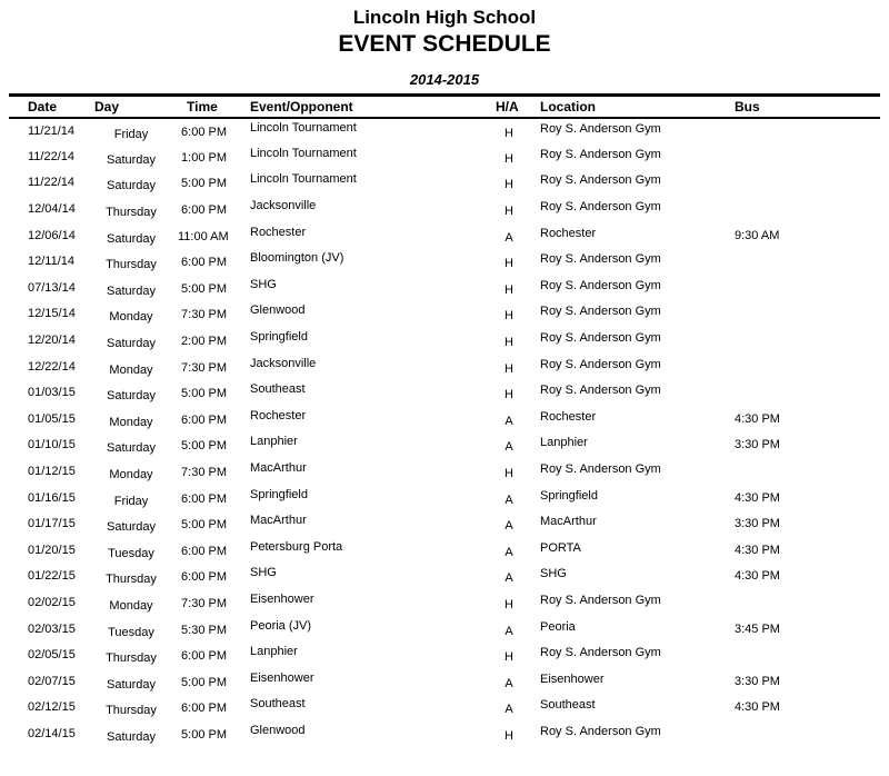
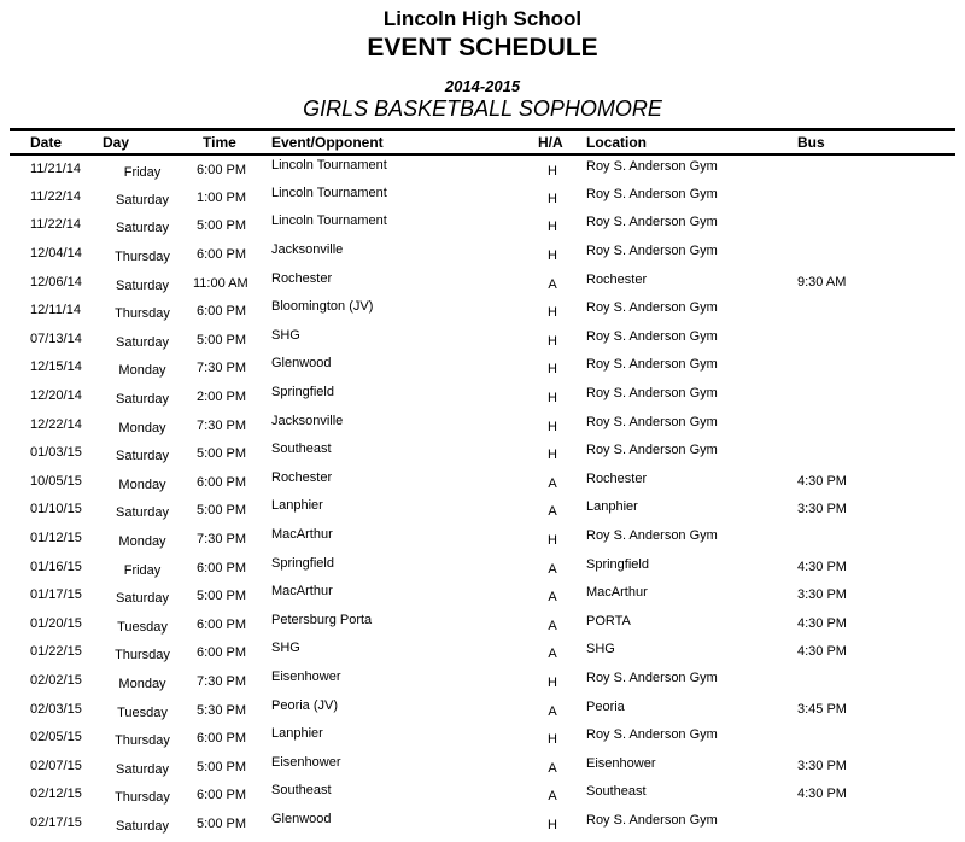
  Lincoln High School
  EVENT SCHEDULE
  2014-2015
+ GIRLS BASKETBALL SOPHOMORE
  Date	Day	Time	Event/Opponent	H/A	Location	Bus
  11/21/14	Friday	6:00 PM	Lincoln Tournament	H	Roy S. Anderson Gym
  11/22/14	Saturday	1:00 PM	Lincoln Tournament	H	Roy S. Anderson Gym
  11/22/14	Saturday	5:00 PM	Lincoln Tournament	H	Roy S. Anderson Gym
  12/04/14	Thursday	6:00 PM	Jacksonville	H	Roy S. Anderson Gym
  12/06/14	Saturday	11:00 AM	Rochester	A	Rochester	9:30 AM
  12/11/14	Thursday	6:00 PM	Bloomington (JV)	H	Roy S. Anderson Gym
  07/13/14	Saturday	5:00 PM	SHG	H	Roy S. Anderson Gym
  12/15/14	Monday	7:30 PM	Glenwood	H	Roy S. Anderson Gym
  12/20/14	Saturday	2:00 PM	Springfield	H	Roy S. Anderson Gym
  12/22/14	Monday	7:30 PM	Jacksonville	H	Roy S. Anderson Gym
  01/03/15	Saturday	5:00 PM	Southeast	H	Roy S. Anderson Gym
- 01/05/15	Monday	6:00 PM	Rochester	A	Rochester	4:30 PM
+ 10/05/15	Monday	6:00 PM	Rochester	A	Rochester	4:30 PM
  01/10/15	Saturday	5:00 PM	Lanphier	A	Lanphier	3:30 PM
  01/12/15	Monday	7:30 PM	MacArthur	H	Roy S. Anderson Gym
  01/16/15	Friday	6:00 PM	Springfield	A	Springfield	4:30 PM
  01/17/15	Saturday	5:00 PM	MacArthur	A	MacArthur	3:30 PM
  01/20/15	Tuesday	6:00 PM	Petersburg Porta	A	PORTA	4:30 PM
  01/22/15	Thursday	6:00 PM	SHG	A	SHG	4:30 PM
  02/02/15	Monday	7:30 PM	Eisenhower	H	Roy S. Anderson Gym
  02/03/15	Tuesday	5:30 PM	Peoria (JV)	A	Peoria	3:45 PM
  02/05/15	Thursday	6:00 PM	Lanphier	H	Roy S. Anderson Gym
  02/07/15	Saturday	5:00 PM	Eisenhower	A	Eisenhower	3:30 PM
  02/12/15	Thursday	6:00 PM	Southeast	A	Southeast	4:30 PM
- 02/14/15	Saturday	5:00 PM	Glenwood	H	Roy S. Anderson Gym
+ 02/17/15	Saturday	5:00 PM	Glenwood	H	Roy S. Anderson Gym
